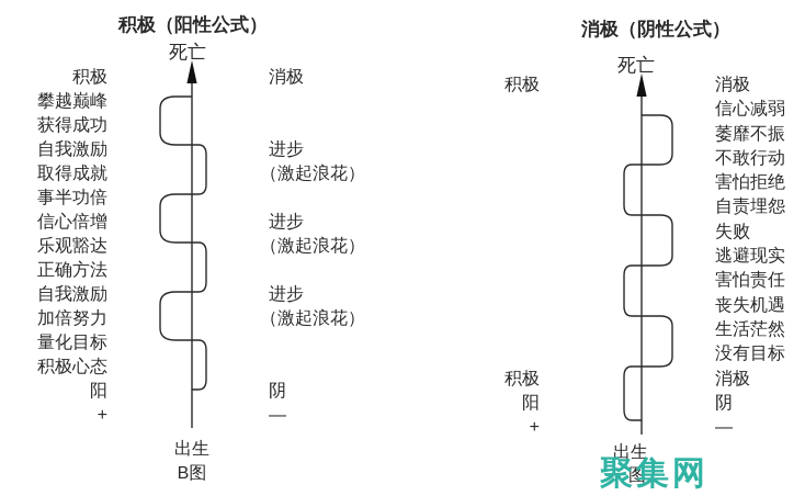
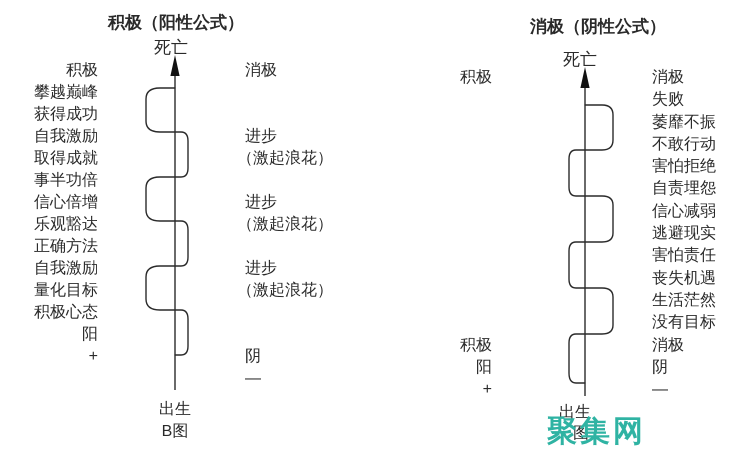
  积极（阳性公式）
  死亡
  积极
  攀越巅峰
  获得成功
  自我激励
  取得成就
  事半功倍
  信心倍增
  乐观豁达
  正确方法
  自我激励
- 加倍努力
  量化目标
  积极心态
  阳
  +
  消极
  进步
  （激起浪花）
  进步
  （激起浪花）
  进步
  （激起浪花）
  阴
  —
  出生
  B图
  消极（阴性公式）
  死亡
  积极
  积极
  阳
  +
  消极
- 信心减弱
+ 失败
  萎靡不振
  不敢行动
  害怕拒绝
  自责埋怨
- 失败
+ 信心减弱
  逃避现实
  害怕责任
  丧失机遇
  生活茫然
  没有目标
  消极
  阴
  —
  出生
  图
  聚集网
